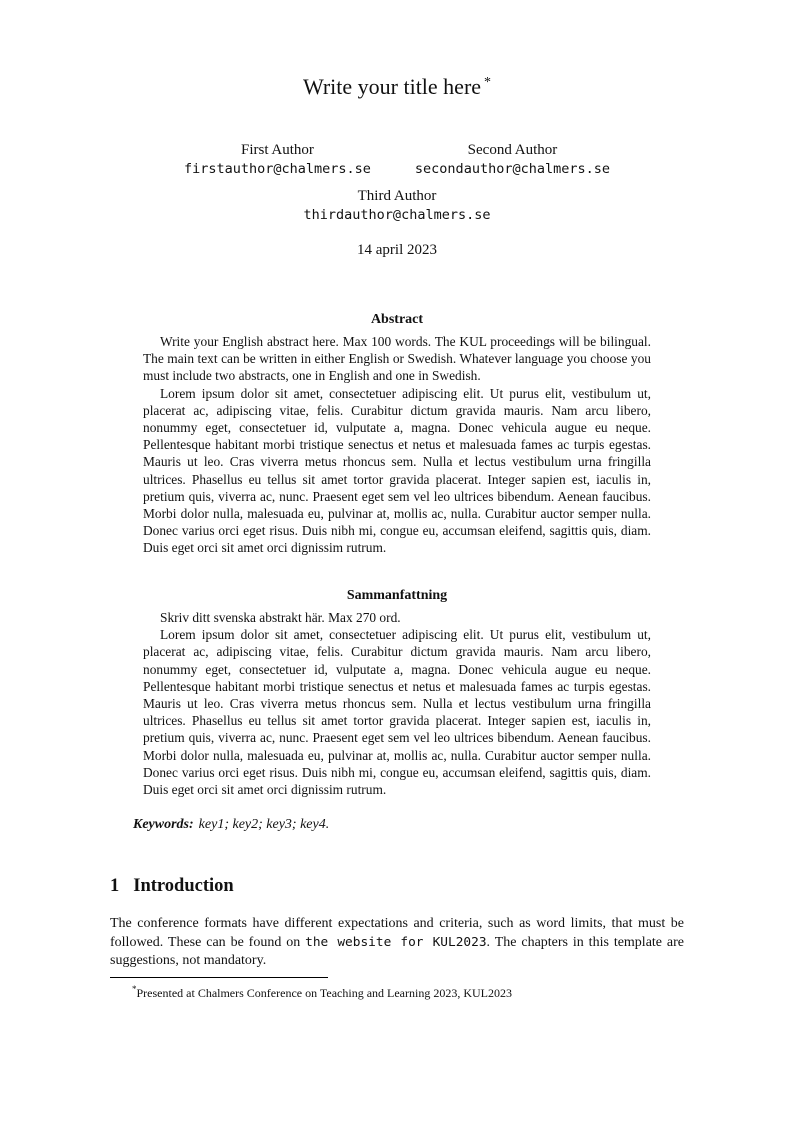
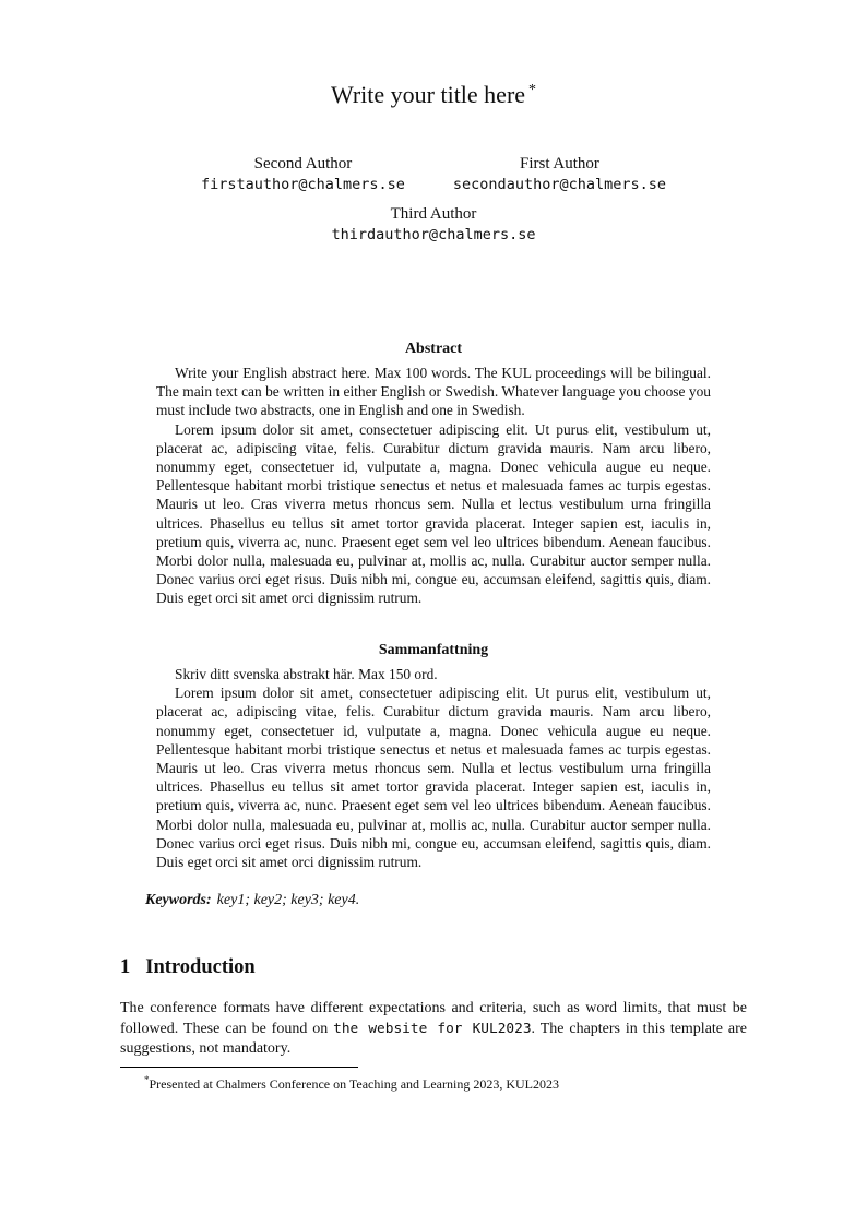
  Write your title here *
- First Author
+ Second Author
  firstauthor@chalmers.se
- Second Author
+ First Author
  secondauthor@chalmers.se
  Third Author
  thirdauthor@chalmers.se
- 14 april 2023
  Abstract
  Write your English abstract here. Max 100 words. The KUL proceedings will be bilingual. The main text can be written in either English or Swedish. Whatever language you choose you must include two abstracts, one in English and one in Swedish.
  Lorem ipsum dolor sit amet, consectetuer adipiscing elit. Ut purus elit, vestibulum ut, placerat ac, adipiscing vitae, felis. Curabitur dictum gravida mauris. Nam arcu libero, nonummy eget, consectetuer id, vulputate a, magna. Donec vehicula augue eu neque. Pellentesque habitant morbi tristique senectus et netus et malesuada fames ac turpis egestas. Mauris ut leo. Cras viverra metus rhoncus sem. Nulla et lectus vestibulum urna fringilla ultrices. Phasellus eu tellus sit amet tortor gravida placerat. Integer sapien est, iaculis in, pretium quis, viverra ac, nunc. Praesent eget sem vel leo ultrices bibendum. Aenean faucibus. Morbi dolor nulla, malesuada eu, pulvinar at, mollis ac, nulla. Curabitur auctor semper nulla. Donec varius orci eget risus. Duis nibh mi, congue eu, accumsan eleifend, sagittis quis, diam. Duis eget orci sit amet orci dignissim rutrum.
  Sammanfattning
- Skriv ditt svenska abstrakt här. Max 270 ord.
+ Skriv ditt svenska abstrakt här. Max 150 ord.
  Lorem ipsum dolor sit amet, consectetuer adipiscing elit. Ut purus elit, vestibulum ut, placerat ac, adipiscing vitae, felis. Curabitur dictum gravida mauris. Nam arcu libero, nonummy eget, consectetuer id, vulputate a, magna. Donec vehicula augue eu neque. Pellentesque habitant morbi tristique senectus et netus et malesuada fames ac turpis egestas. Mauris ut leo. Cras viverra metus rhoncus sem. Nulla et lectus vestibulum urna fringilla ultrices. Phasellus eu tellus sit amet tortor gravida placerat. Integer sapien est, iaculis in, pretium quis, viverra ac, nunc. Praesent eget sem vel leo ultrices bibendum. Aenean faucibus. Morbi dolor nulla, malesuada eu, pulvinar at, mollis ac, nulla. Curabitur auctor semper nulla. Donec varius orci eget risus. Duis nibh mi, congue eu, accumsan eleifend, sagittis quis, diam. Duis eget orci sit amet orci dignissim rutrum.
  Keywords: key1; key2; key3; key4.
  1 Introduction
  The conference formats have different expectations and criteria, such as word limits, that must be followed. These can be found on the website for KUL2023. The chapters in this template are suggestions, not mandatory.
  *Presented at Chalmers Conference on Teaching and Learning 2023, KUL2023
